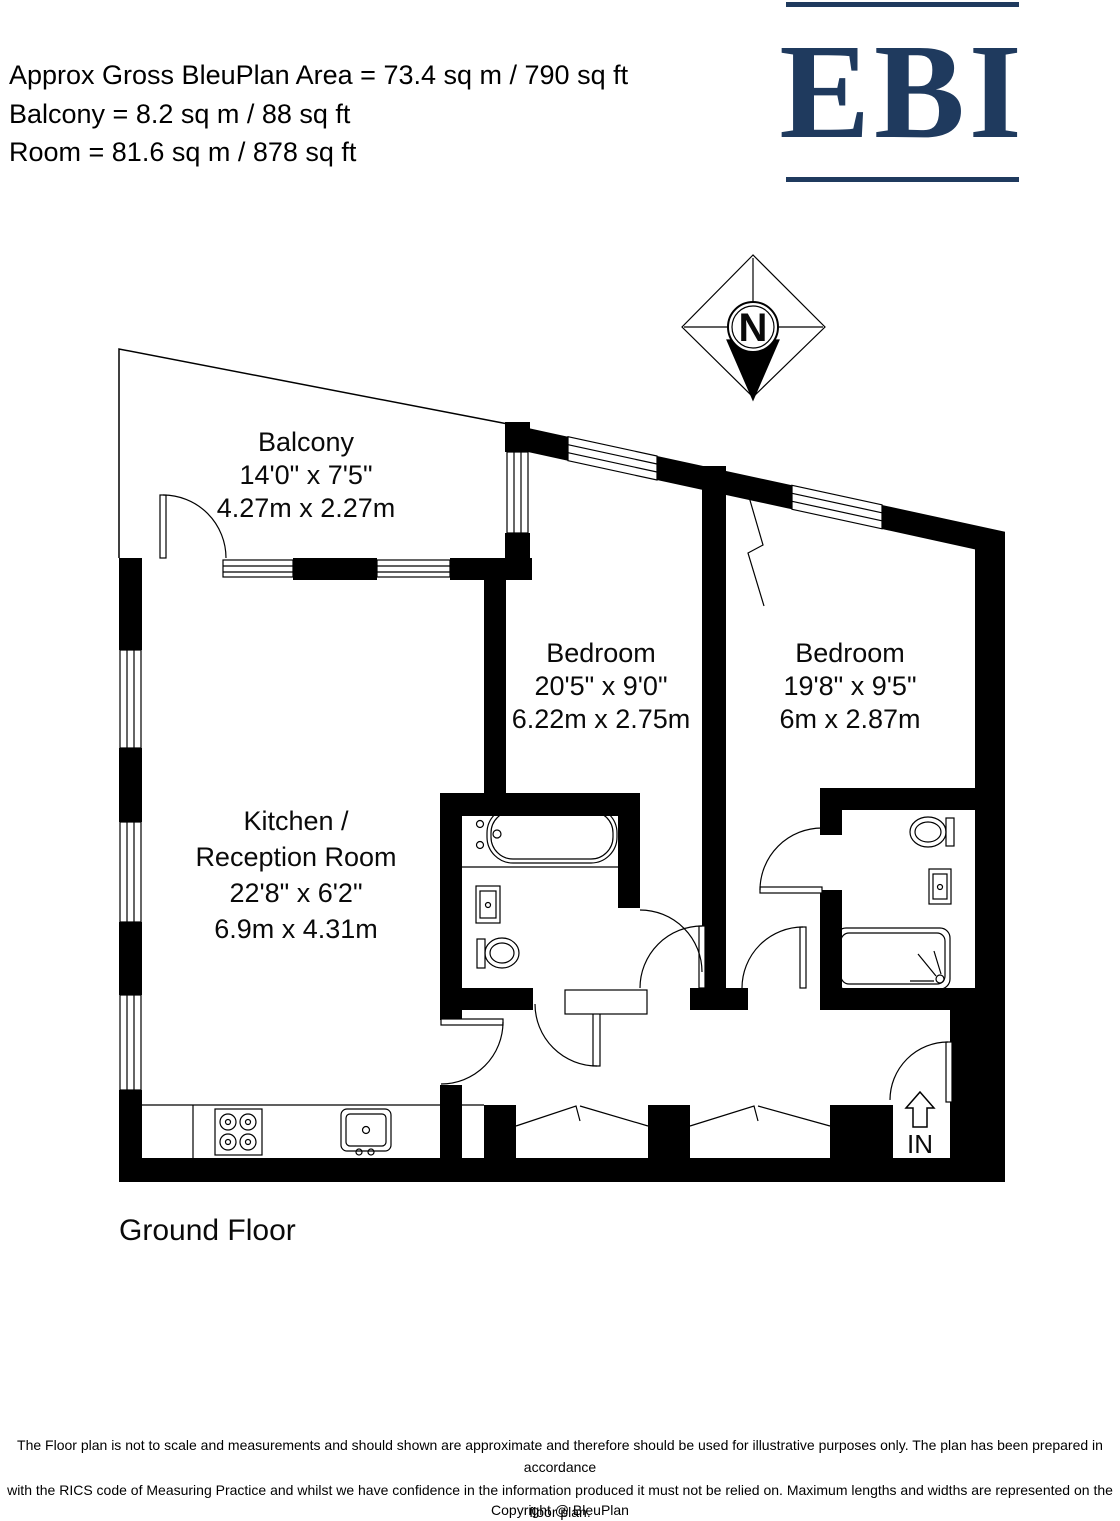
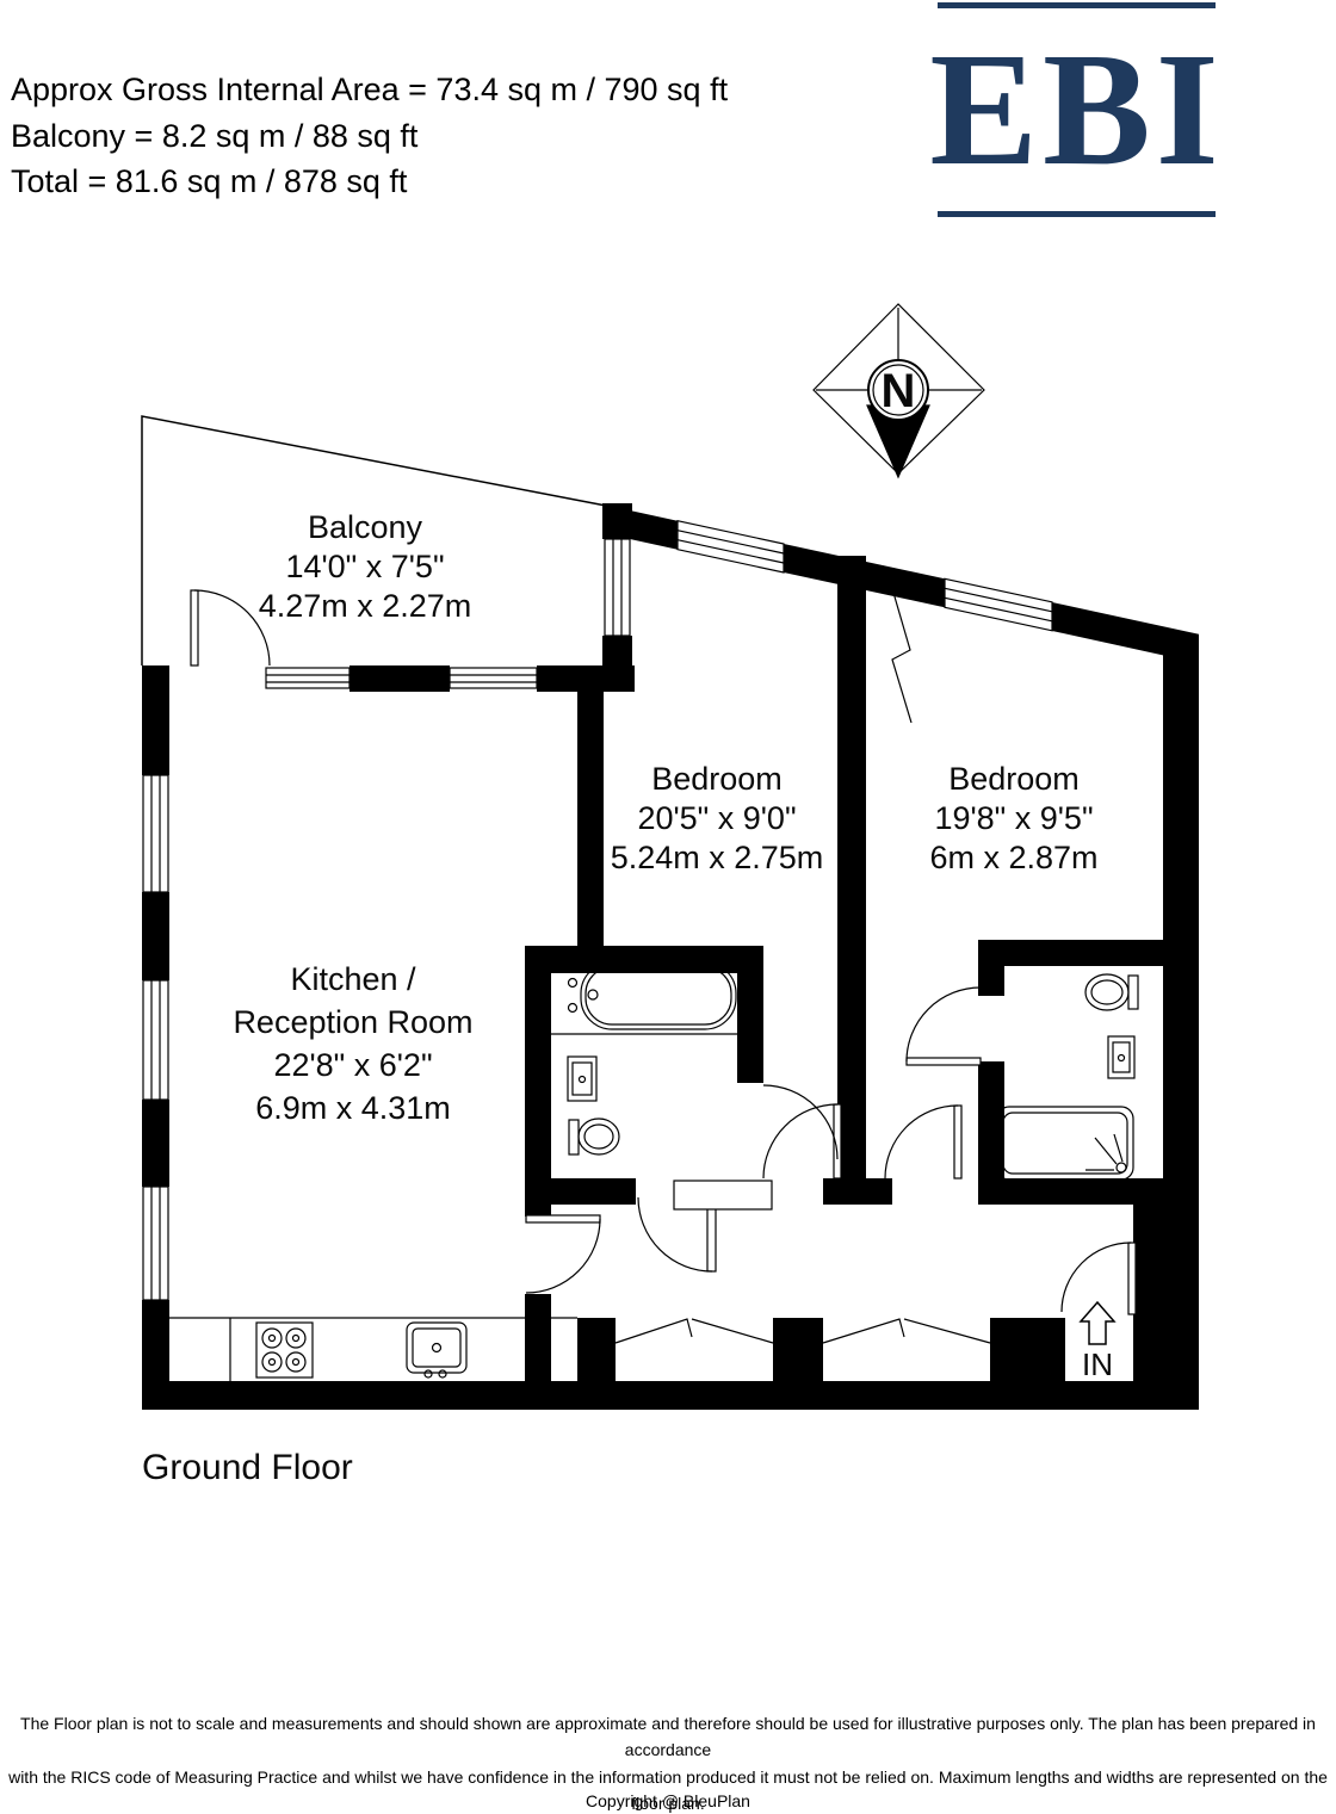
- Approx Gross BleuPlan Area = 73.4 sq m / 790 sq ft
+ Approx Gross Internal Area = 73.4 sq m / 790 sq ft
  Balcony = 8.2 sq m / 88 sq ft
- Room = 81.6 sq m / 878 sq ft
+ Total = 81.6 sq m / 878 sq ft
  EBI
  N
  Balcony
  14'0" x 7'5"
  4.27m x 2.27m
  Bedroom
  20'5" x 9'0"
- 6.22m x 2.75m
+ 5.24m x 2.75m
  Bedroom
  19'8" x 9'5"
  6m x 2.87m
  Kitchen /
  Reception Room
  22'8" x 6'2"
  6.9m x 4.31m
  IN
  Ground Floor
  The Floor plan is not to scale and measurements and should shown are approximate and therefore should be used for illustrative purposes only. The plan has been prepared in accordance
  with the RICS code of Measuring Practice and whilst we have confidence in the information produced it must not be relied on. Maximum lengths and widths are represented on the floor plan.
  Copyright @ BleuPlan
